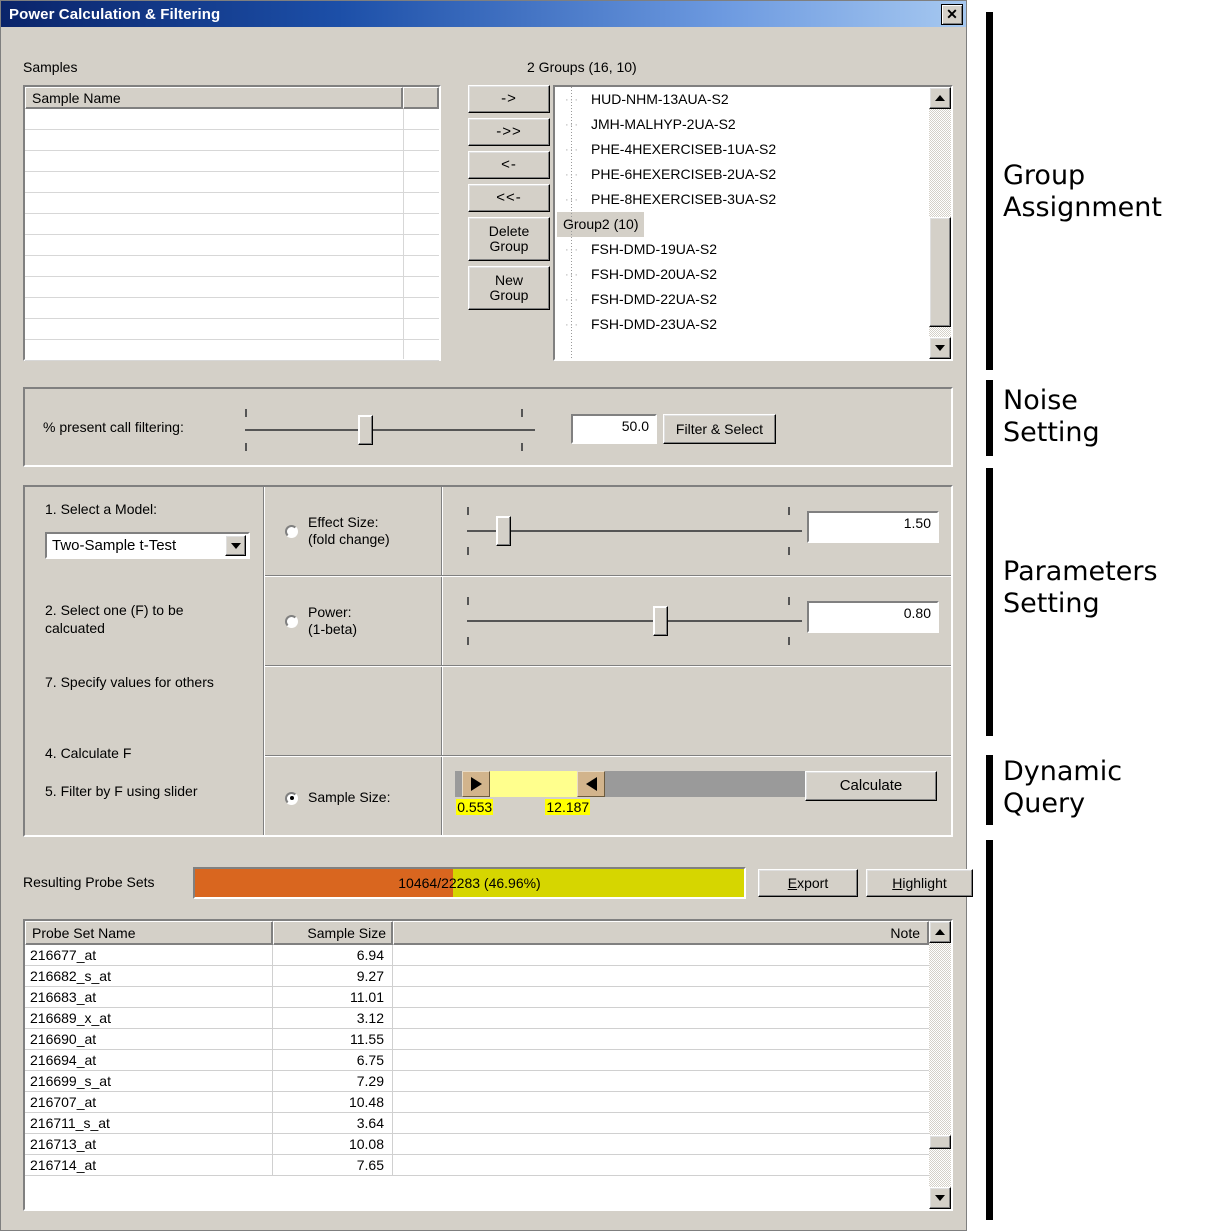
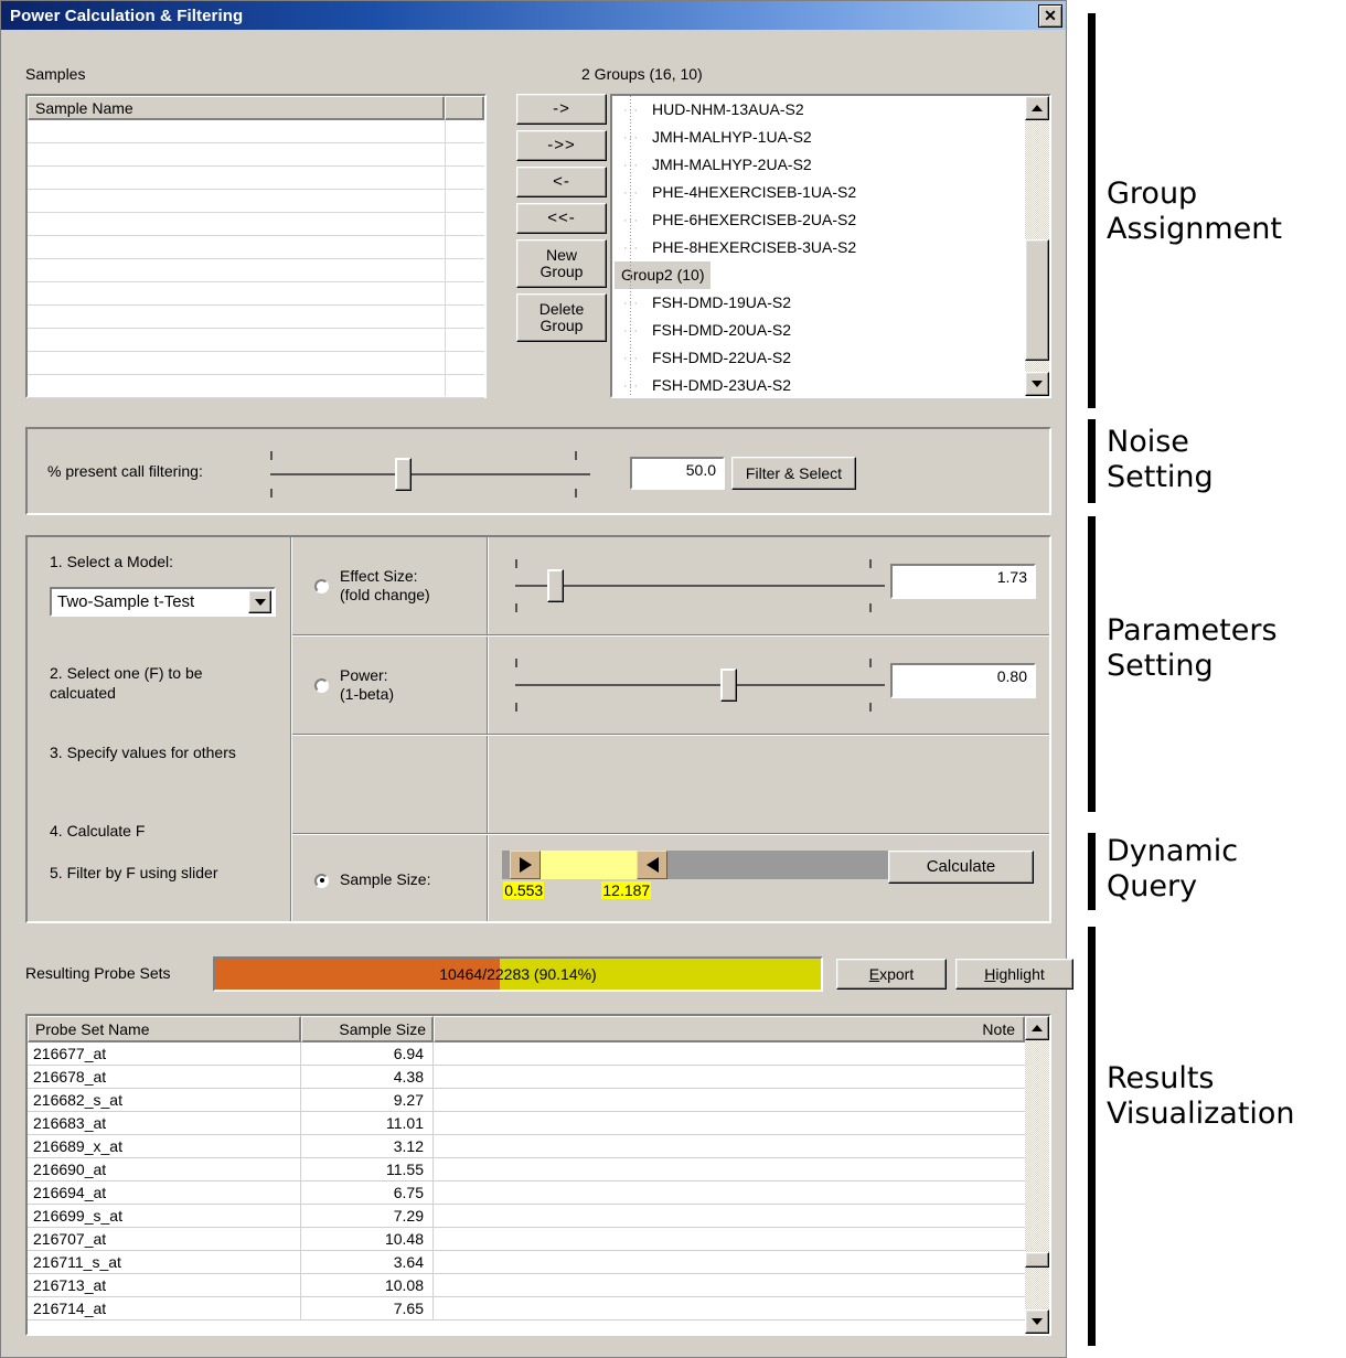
  Power Calculation & Filtering
  ✕
  Samples
  2 Groups (16, 10)
  Sample Name
  ->
  ->>
  <-
  <<-
- Delete
+ New
  Group
- New
+ Delete
  Group
  ··· HUD-NHM-13AUA-S2
+ ··· JMH-MALHYP-1UA-S2
  ··· JMH-MALHYP-2UA-S2
  ··· PHE-4HEXERCISEB-1UA-S2
  ··· PHE-6HEXERCISEB-2UA-S2
  ··· PHE-8HEXERCISEB-3UA-S2
  Group2 (10)
  ··· FSH-DMD-19UA-S2
  ··· FSH-DMD-20UA-S2
  ··· FSH-DMD-22UA-S2
  ··· FSH-DMD-23UA-S2
  % present call filtering:
  50.0
  Filter & Select
  1. Select a Model:
  Two-Sample t-Test
  2. Select one (F) to be calcuated
- 7. Specify values for others
+ 3. Specify values for others
  4. Calculate F
  5. Filter by F using slider
  Effect Size:
  (fold change)
- 1.50
+ 1.73
  Power:
  (1-beta)
  0.80
  Sample Size:
  0.553
  12.187
  Calculate
  Resulting Probe Sets
- 10464/22283 (46.96%)
+ 10464/22283 (90.14%)
  E
  xport
  H
  ighlight
  Probe Set Name
  Sample Size
  Note
  216677_at
  6.94
+ 216678_at
+ 4.38
  216682_s_at
  9.27
  216683_at
  11.01
  216689_x_at
  3.12
  216690_at
  11.55
  216694_at
  6.75
  216699_s_at
  7.29
  216707_at
  10.48
  216711_s_at
  3.64
  216713_at
  10.08
  216714_at
  7.65
  Group
  Assignment
  Noise
  Setting
  Parameters
  Setting
  Dynamic
  Query
+ Results
+ Visualization
